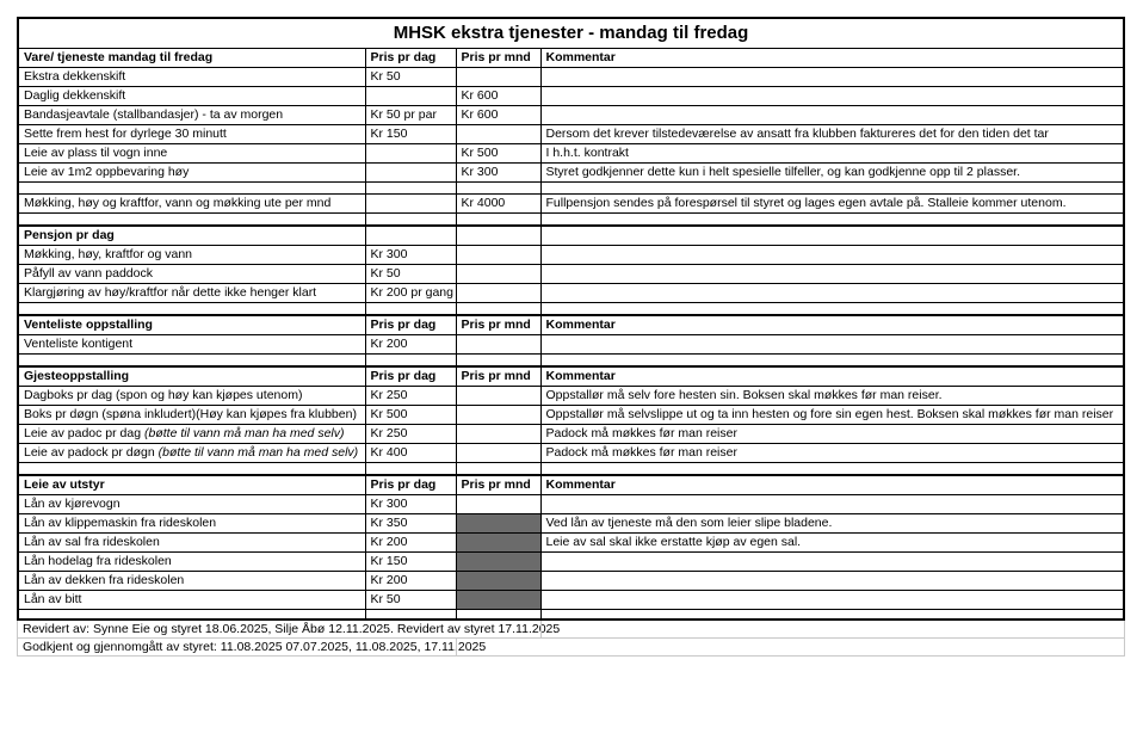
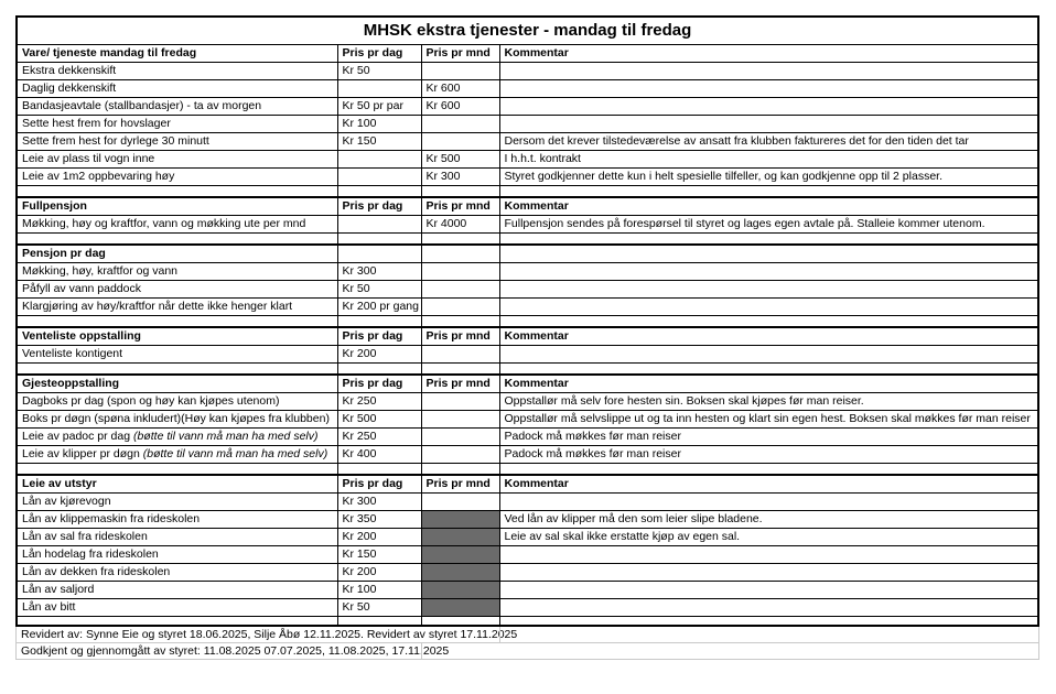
  MHSK ekstra tjenester - mandag til fredag
  Vare/ tjeneste mandag til fredag	Pris pr dag	Pris pr mnd	Kommentar
  Ekstra dekkenskift	Kr 50
  Daglig dekkenskift		Kr 600
  Bandasjeavtale (stallbandasjer) - ta av morgen	Kr 50 pr par	Kr 600
+ Sette hest frem for hovslager	Kr 100
  Sette frem hest for dyrlege 30 minutt	Kr 150		Dersom det krever tilstedeværelse av ansatt fra klubben faktureres det for den tiden det tar
  Leie av plass til vogn inne		Kr 500	I h.h.t. kontrakt
  Leie av 1m2 oppbevaring høy		Kr 300	Styret godkjenner dette kun i helt spesielle tilfeller, og kan godkjenne opp til 2 plasser.
+ Fullpensjon	Pris pr dag	Pris pr mnd	Kommentar
  Møkking, høy og kraftfor, vann og møkking ute per mnd		Kr 4000	Fullpensjon sendes på forespørsel til styret og lages egen avtale på. Stalleie kommer utenom.
  Pensjon pr dag
  Møkking, høy, kraftfor og vann	Kr 300
  Påfyll av vann paddock	Kr 50
  Klargjøring av høy/kraftfor når dette ikke henger klart	Kr 200 pr gang
  Venteliste oppstalling	Pris pr dag	Pris pr mnd	Kommentar
  Venteliste kontigent	Kr 200
  Gjesteoppstalling	Pris pr dag	Pris pr mnd	Kommentar
- Dagboks pr dag (spon og høy kan kjøpes utenom)	Kr 250		Oppstallør må selv fore hesten sin. Boksen skal møkkes før man reiser.
+ Dagboks pr dag (spon og høy kan kjøpes utenom)	Kr 250		Oppstallør må selv fore hesten sin. Boksen skal kjøpes før man reiser.
- Boks pr døgn (spøna inkludert)(Høy kan kjøpes fra klubben)	Kr 500		Oppstallør må selvslippe ut og ta inn hesten og fore sin egen hest. Boksen skal møkkes før man reiser
+ Boks pr døgn (spøna inkludert)(Høy kan kjøpes fra klubben)	Kr 500		Oppstallør må selvslippe ut og ta inn hesten og klart sin egen hest. Boksen skal møkkes før man reiser
  Leie av padoc pr dag (bøtte til vann må man ha med selv)	Kr 250		Padock må møkkes før man reiser
- Leie av padock pr døgn (bøtte til vann må man ha med selv)	Kr 400		Padock må møkkes før man reiser
+ Leie av klipper pr døgn (bøtte til vann må man ha med selv)	Kr 400		Padock må møkkes før man reiser
  Leie av utstyr	Pris pr dag	Pris pr mnd	Kommentar
  Lån av kjørevogn	Kr 300
- Lån av klippemaskin fra rideskolen	Kr 350		Ved lån av tjeneste må den som leier slipe bladene.
+ Lån av klippemaskin fra rideskolen	Kr 350		Ved lån av klipper må den som leier slipe bladene.
  Lån av sal fra rideskolen	Kr 200		Leie av sal skal ikke erstatte kjøp av egen sal.
  Lån hodelag fra rideskolen	Kr 150
  Lån av dekken fra rideskolen	Kr 200
+ Lån av saljord	Kr 100
  Lån av bitt	Kr 50
  Revidert av: Synne Eie og styret 18.06.2025, Silje Åbø 12.11.2025. Revidert av styret 17.11.2025
  Godkjent og gjennomgått av styret: 11.08.2025 07.07.2025, 11.08.2025, 17.112025
